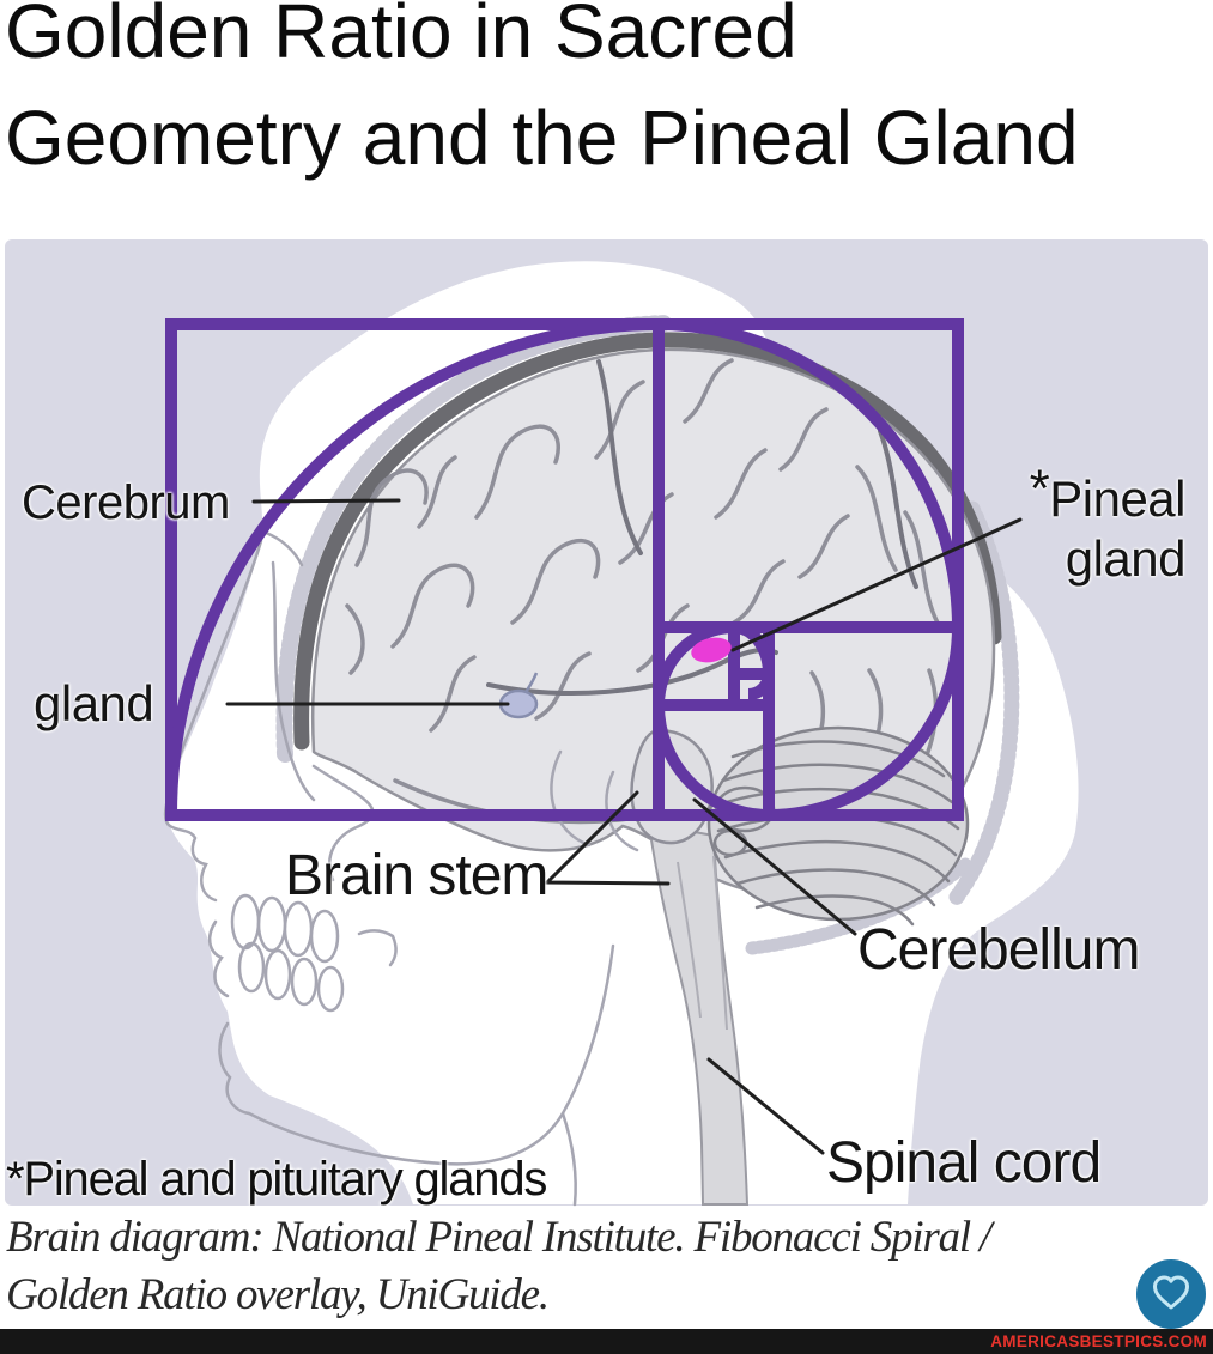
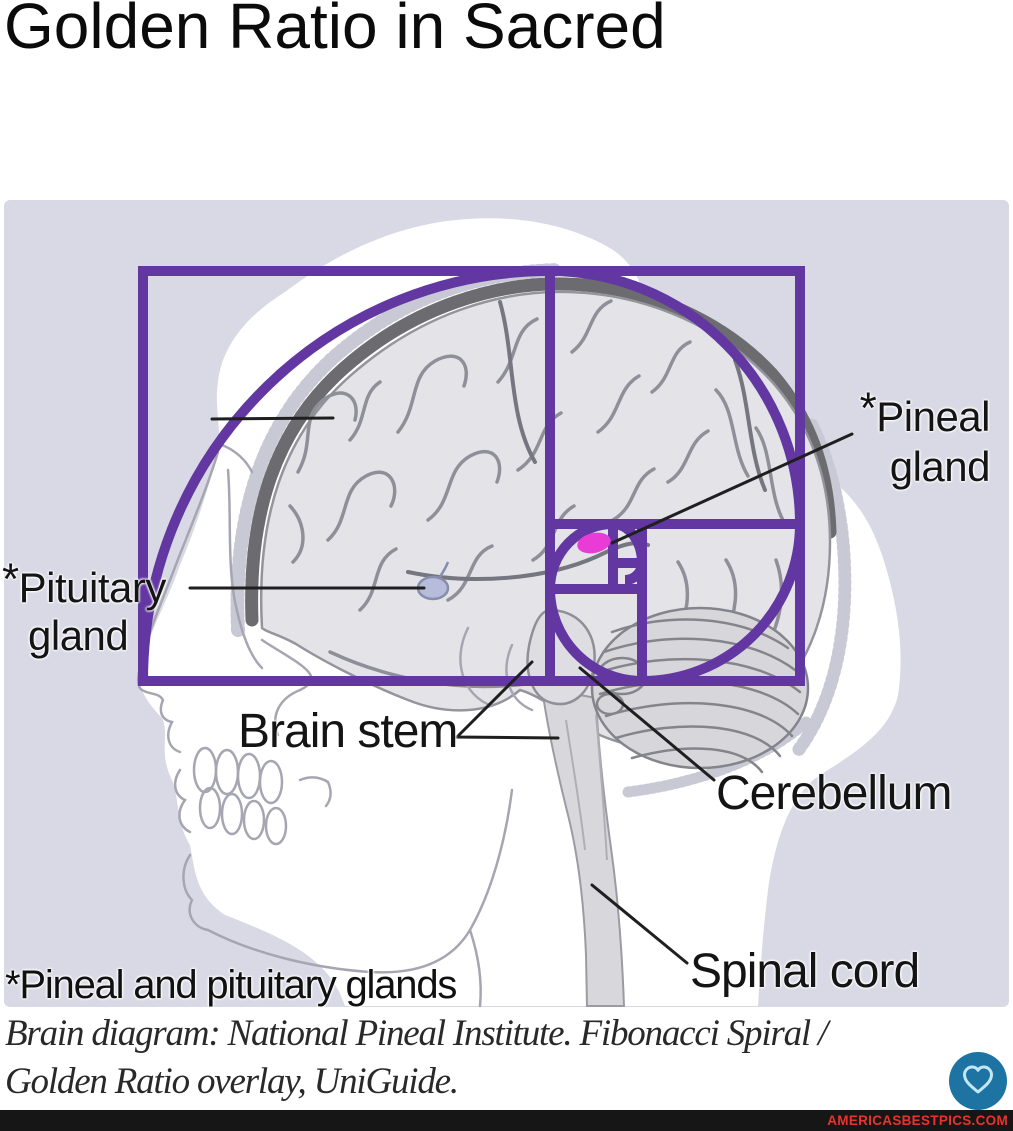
  Golden Ratio in Sacred
- Geometry and the Pineal Gland
- Cerebrum
  *Pineal
  gland
+ *Pituitary
  gland
  Brain stem
  Cerebellum
  Spinal cord
  *Pineal and pituitary glands
  Brain diagram: National Pineal Institute. Fibonacci Spiral /
  Golden Ratio overlay, UniGuide.
  AMERICASBESTPICS.COM
